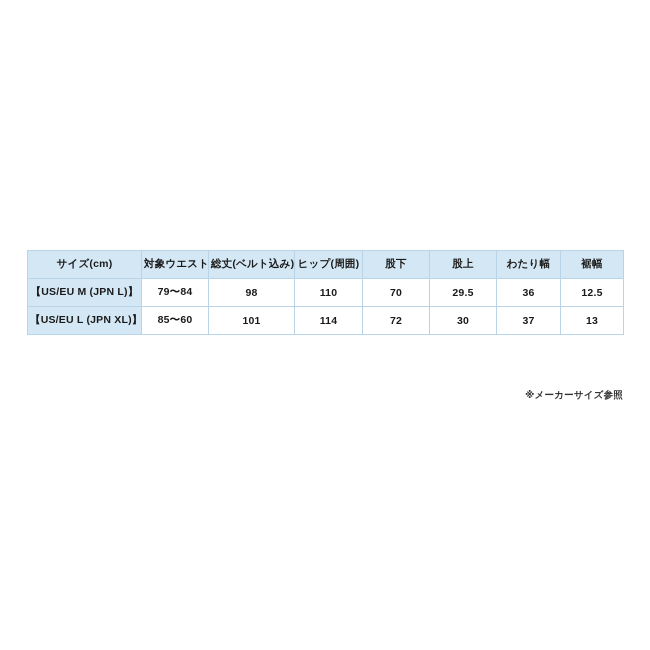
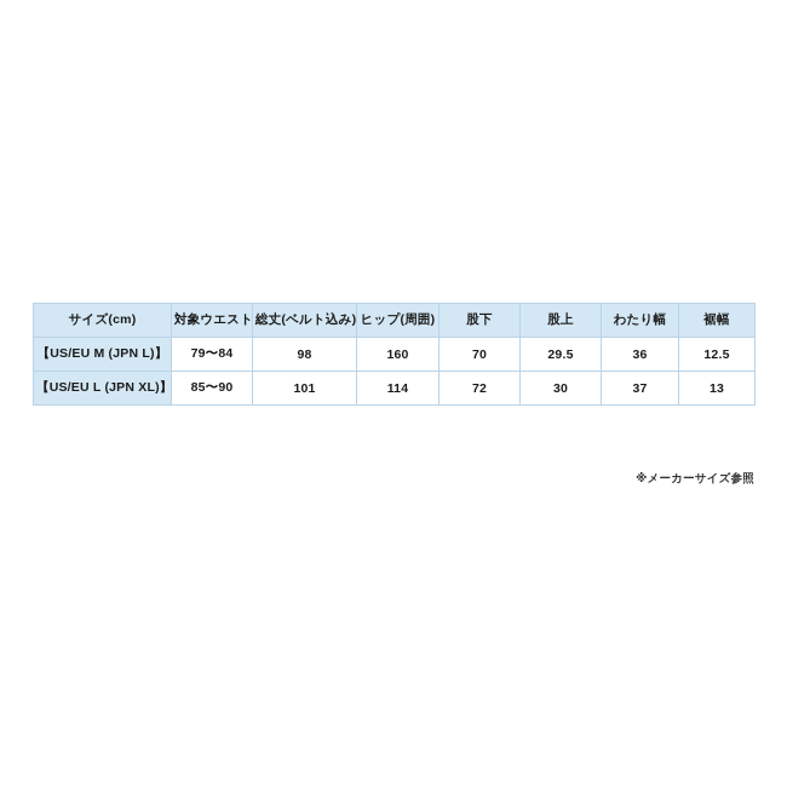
  サイズ(cm)	対象ウエスト	総丈(ベルト込み)	ヒップ(周囲)	股下	股上	わたり幅	裾幅
- 【US/EU M (JPN L)】	79〜84	98	110	70	29.5	36	12.5
+ 【US/EU M (JPN L)】	79〜84	98	160	70	29.5	36	12.5
- 【US/EU L (JPN XL)】	85〜60	101	114	72	30	37	13
+ 【US/EU L (JPN XL)】	85〜90	101	114	72	30	37	13
  ※メーカーサイズ参照
